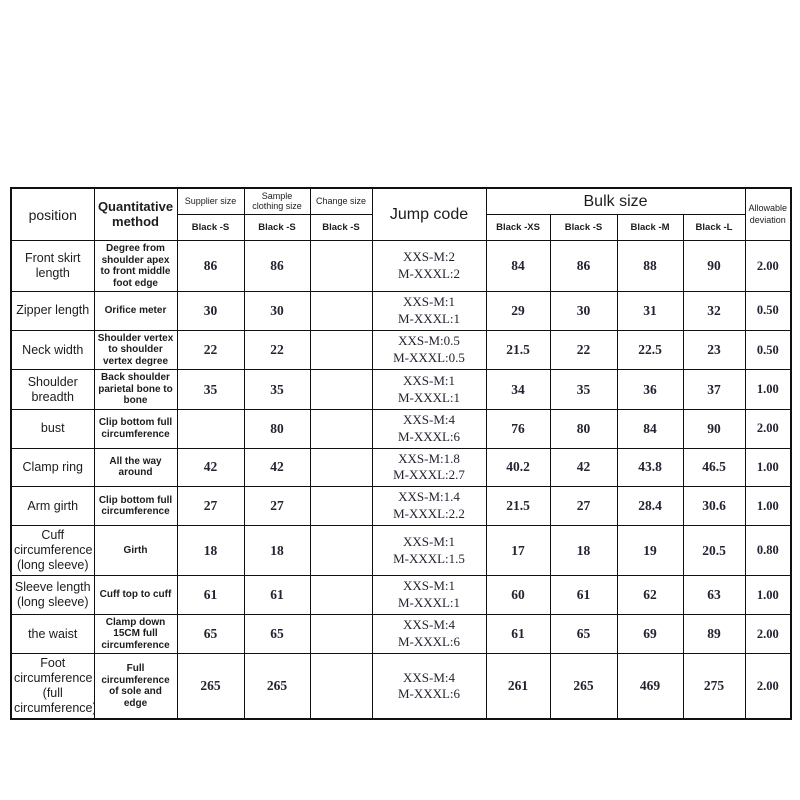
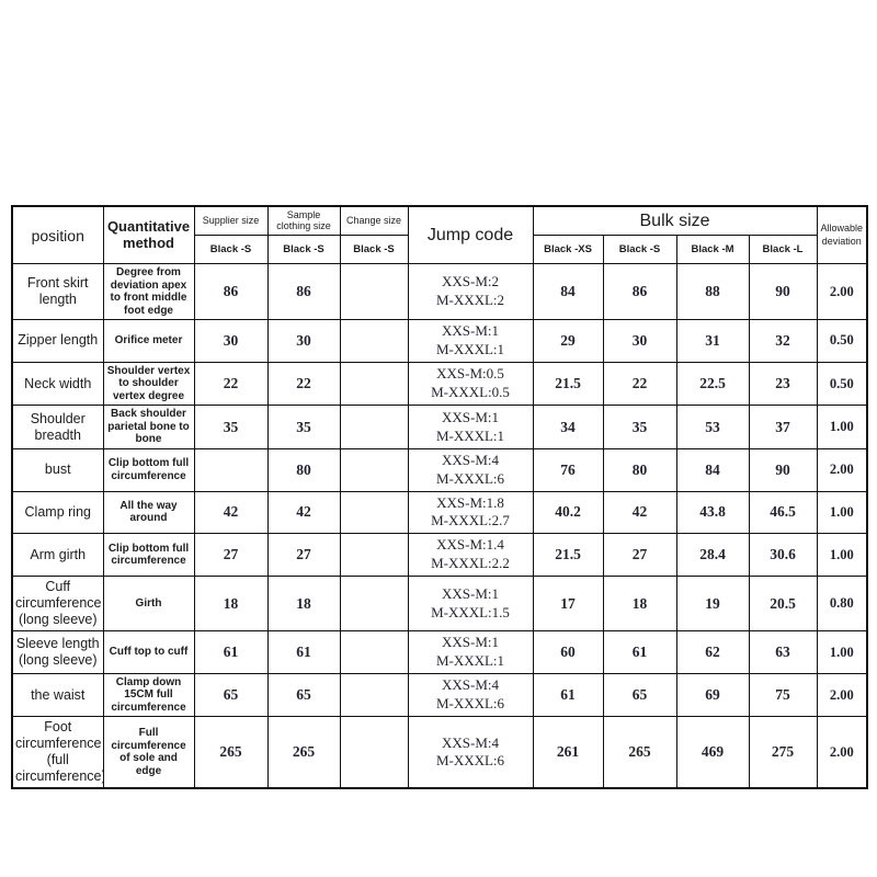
  position	Quantitative method	Supplier size	Sample clothing size	Change size	Jump code	Bulk size	Allowable deviation
  Black -S	Black -S	Black -S	Black -XS	Black -S	Black -M	Black -L
- Front skirt length	Degree from shoulder apex to front middle foot edge	86	86		XXS-M:2M-XXXL:2	84	86	88	90	2.00
+ Front skirt length	Degree from deviation apex to front middle foot edge	86	86		XXS-M:2M-XXXL:2	84	86	88	90	2.00
  Zipper length	Orifice meter	30	30		XXS-M:1M-XXXL:1	29	30	31	32	0.50
  Neck width	Shoulder vertex to shoulder vertex degree	22	22		XXS-M:0.5M-XXXL:0.5	21.5	22	22.5	23	0.50
- Shoulder breadth	Back shoulder parietal bone to bone	35	35		XXS-M:1M-XXXL:1	34	35	36	37	1.00
+ Shoulder breadth	Back shoulder parietal bone to bone	35	35		XXS-M:1M-XXXL:1	34	35	53	37	1.00
  bust	Clip bottom full circumference		80		XXS-M:4M-XXXL:6	76	80	84	90	2.00
  Clamp ring	All the way around	42	42		XXS-M:1.8M-XXXL:2.7	40.2	42	43.8	46.5	1.00
  Arm girth	Clip bottom full circumference	27	27		XXS-M:1.4M-XXXL:2.2	21.5	27	28.4	30.6	1.00
  Cuff circumference (long sleeve)	Girth	18	18		XXS-M:1M-XXXL:1.5	17	18	19	20.5	0.80
  Sleeve length (long sleeve)	Cuff top to cuff	61	61		XXS-M:1M-XXXL:1	60	61	62	63	1.00
- the waist	Clamp down 15CM full circumference	65	65		XXS-M:4M-XXXL:6	61	65	69	89	2.00
+ the waist	Clamp down 15CM full circumference	65	65		XXS-M:4M-XXXL:6	61	65	69	75	2.00
  Foot circumference (full circumference	Full circumference of sole and edge	265	265		XXS-M:4M-XXXL:6	261	265	469	275	2.00
